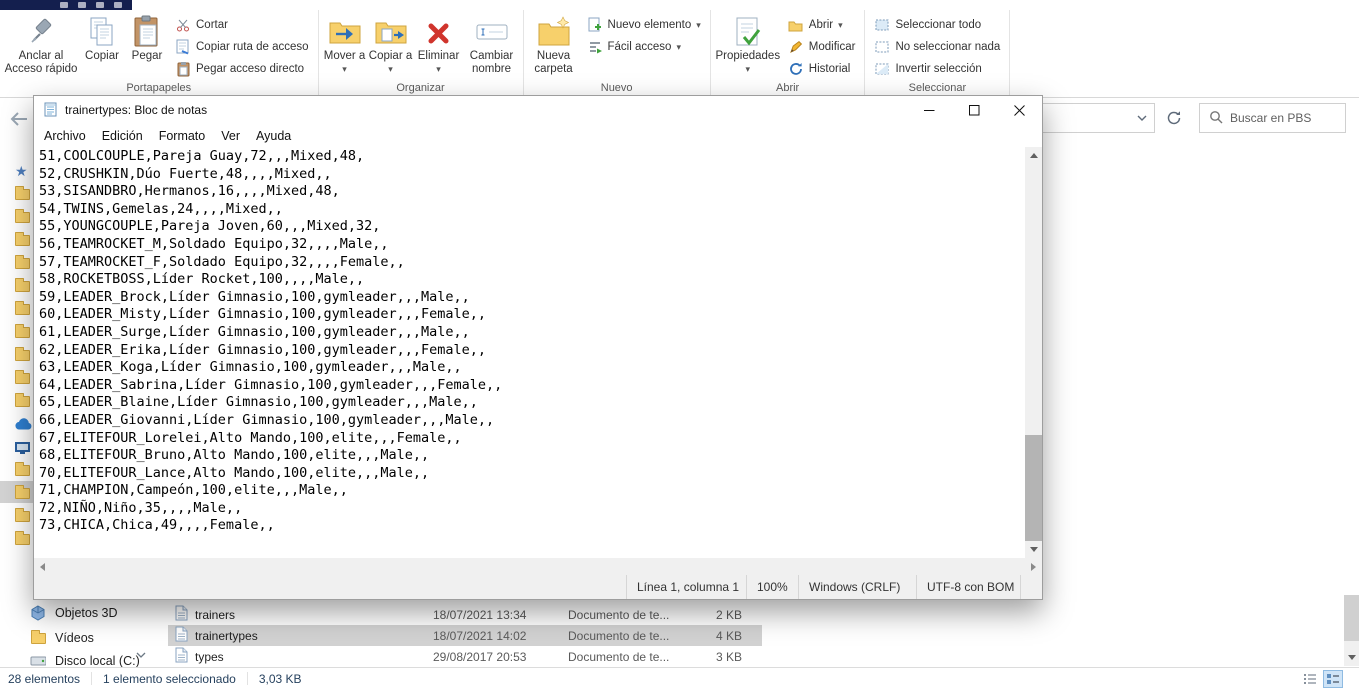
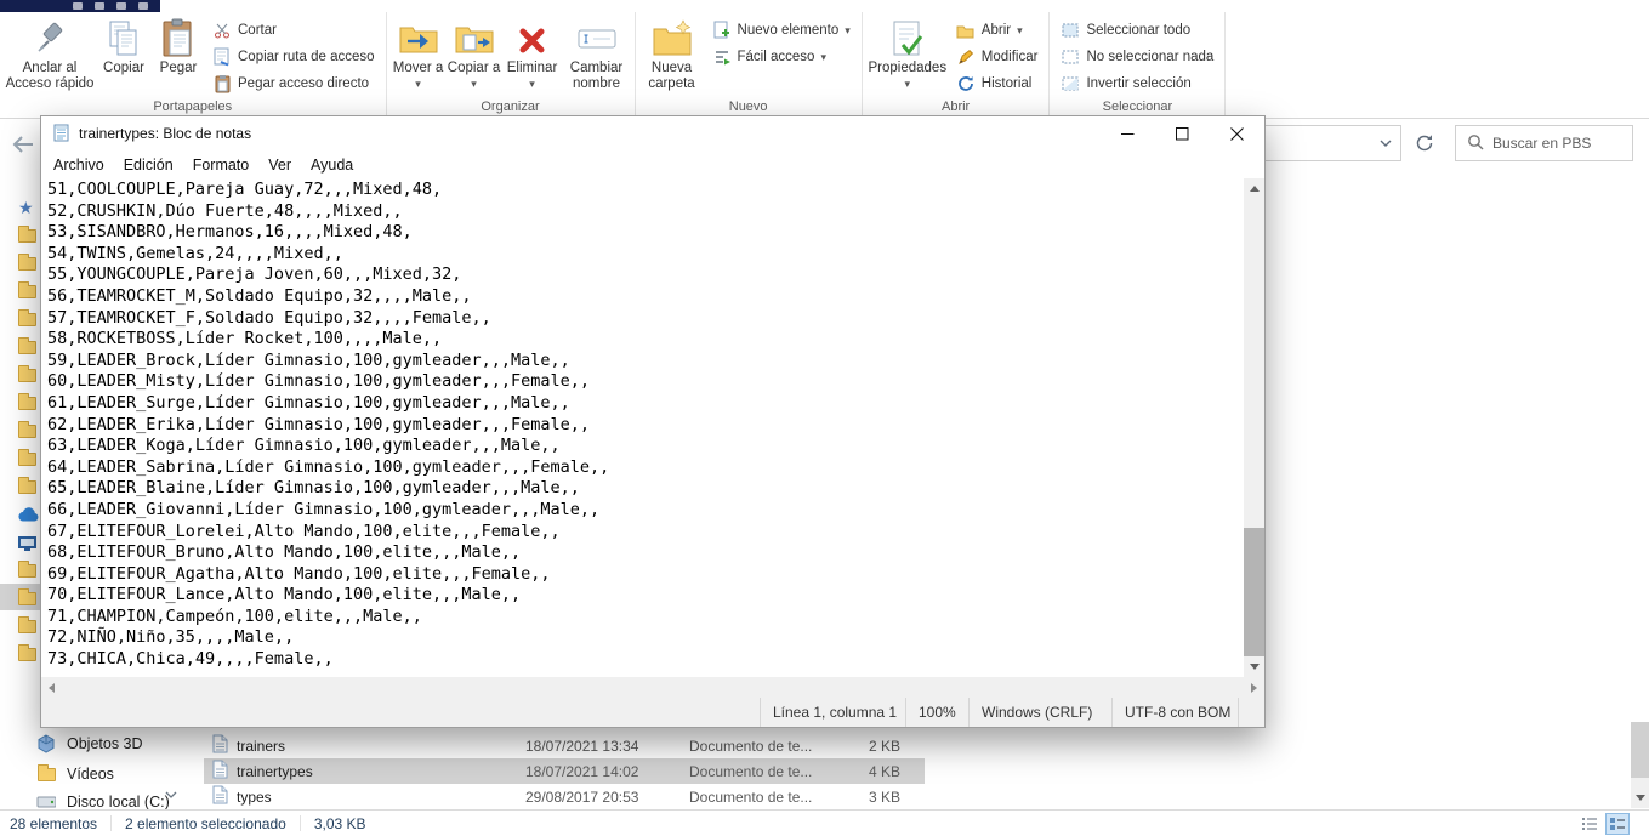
  Anclar al Acceso rápido
  Copiar
  Pegar
  Cortar
  Copiar ruta de acceso
  Pegar acceso directo
  Portapapeles
  Mover a
  Copiar a
  Eliminar
  Cambiar nombre
  Organizar
  Nueva carpeta
  Nuevo elemento
  Fácil acceso
  Nuevo
  Propiedades
  Abrir
  Modificar
  Historial
  Abrir
  Seleccionar todo
  No seleccionar nada
  Invertir selección
  Seleccionar
  Buscar en PBS
  ★
  Objetos 3D
  Vídeos
  Disco local (C:)
  trainers
  18/07/2021 13:34
  Documento de te...
  2 KB
  trainertypes
  18/07/2021 14:02
  Documento de te...
  4 KB
  types
  29/08/2017 20:53
  Documento de te...
  3 KB
  28 elementos
- 1 elemento seleccionado
+ 2 elemento seleccionado
  3,03 KB
  trainertypes: Bloc de notas
  Archivo
  Edición
  Formato
  Ver
  Ayuda
  51,COOLCOUPLE,Pareja Guay,72,,,Mixed,48,
  52,CRUSHKIN,Dúo Fuerte,48,,,,Mixed,,
  53,SISANDBRO,Hermanos,16,,,,Mixed,48,
  54,TWINS,Gemelas,24,,,,Mixed,,
  55,YOUNGCOUPLE,Pareja Joven,60,,,Mixed,32,
  56,TEAMROCKET_M,Soldado Equipo,32,,,,Male,,
  57,TEAMROCKET_F,Soldado Equipo,32,,,,Female,,
  58,ROCKETBOSS,Líder Rocket,100,,,,Male,,
  59,LEADER_Brock,Líder Gimnasio,100,gymleader,,,Male,,
  60,LEADER_Misty,Líder Gimnasio,100,gymleader,,,Female,,
  61,LEADER_Surge,Líder Gimnasio,100,gymleader,,,Male,,
  62,LEADER_Erika,Líder Gimnasio,100,gymleader,,,Female,,
  63,LEADER_Koga,Líder Gimnasio,100,gymleader,,,Male,,
  64,LEADER_Sabrina,Líder Gimnasio,100,gymleader,,,Female,,
  65,LEADER_Blaine,Líder Gimnasio,100,gymleader,,,Male,,
  66,LEADER_Giovanni,Líder Gimnasio,100,gymleader,,,Male,,
  67,ELITEFOUR_Lorelei,Alto Mando,100,elite,,,Female,,
  68,ELITEFOUR_Bruno,Alto Mando,100,elite,,,Male,,
+ 69,ELITEFOUR_Agatha,Alto Mando,100,elite,,,Female,,
  70,ELITEFOUR_Lance,Alto Mando,100,elite,,,Male,,
  71,CHAMPION,Campeón,100,elite,,,Male,,
  72,NIÑO,Niño,35,,,,Male,,
  73,CHICA,Chica,49,,,,Female,,
  Línea 1, columna 1
  100%
  Windows (CRLF)
  UTF-8 con BOM
